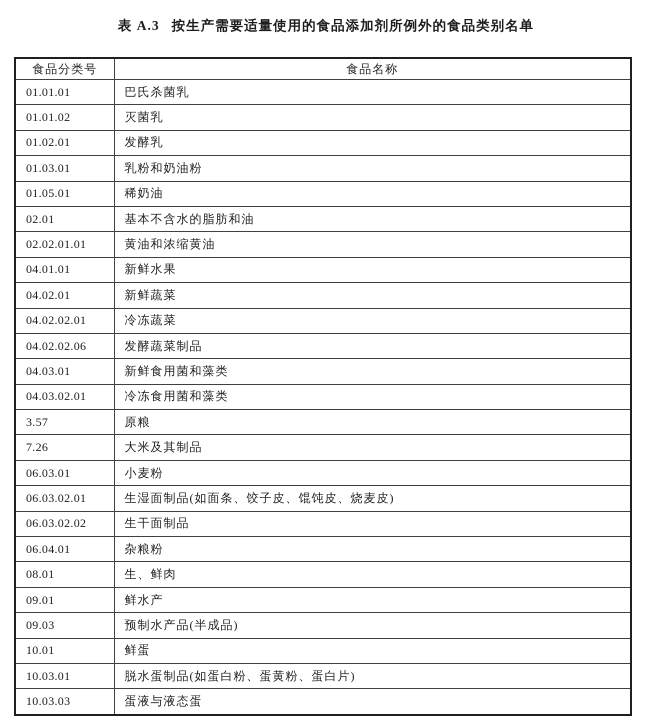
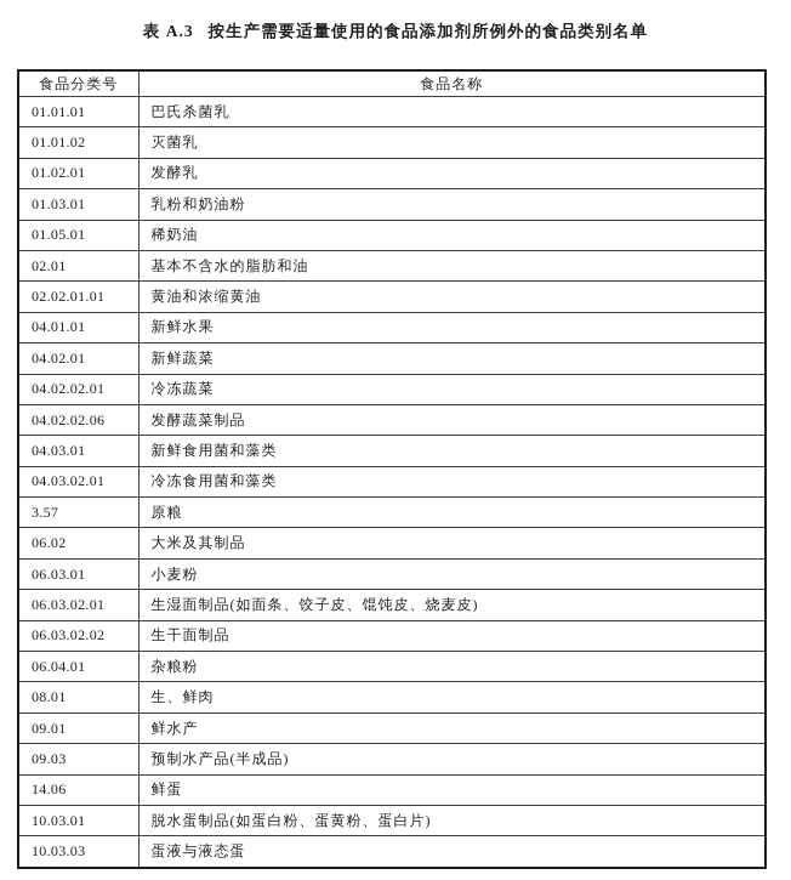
  表 A.3 按生产需要适量使用的食品添加剂所例外的食品类别名单
  食品分类号	食品名称
  01.01.01	巴氏杀菌乳
  01.01.02	灭菌乳
  01.02.01	发酵乳
  01.03.01	乳粉和奶油粉
  01.05.01	稀奶油
  02.01	基本不含水的脂肪和油
  02.02.01.01	黄油和浓缩黄油
  04.01.01	新鲜水果
  04.02.01	新鲜蔬菜
  04.02.02.01	冷冻蔬菜
  04.02.02.06	发酵蔬菜制品
  04.03.01	新鲜食用菌和藻类
  04.03.02.01	冷冻食用菌和藻类
  3.57	原粮
- 7.26	大米及其制品
+ 06.02	大米及其制品
  06.03.01	小麦粉
  06.03.02.01	生湿面制品(如面条、饺子皮、馄饨皮、烧麦皮)
  06.03.02.02	生干面制品
  06.04.01	杂粮粉
  08.01	生、鲜肉
  09.01	鲜水产
  09.03	预制水产品(半成品)
- 10.01	鲜蛋
+ 14.06	鲜蛋
  10.03.01	脱水蛋制品(如蛋白粉、蛋黄粉、蛋白片)
  10.03.03	蛋液与液态蛋
